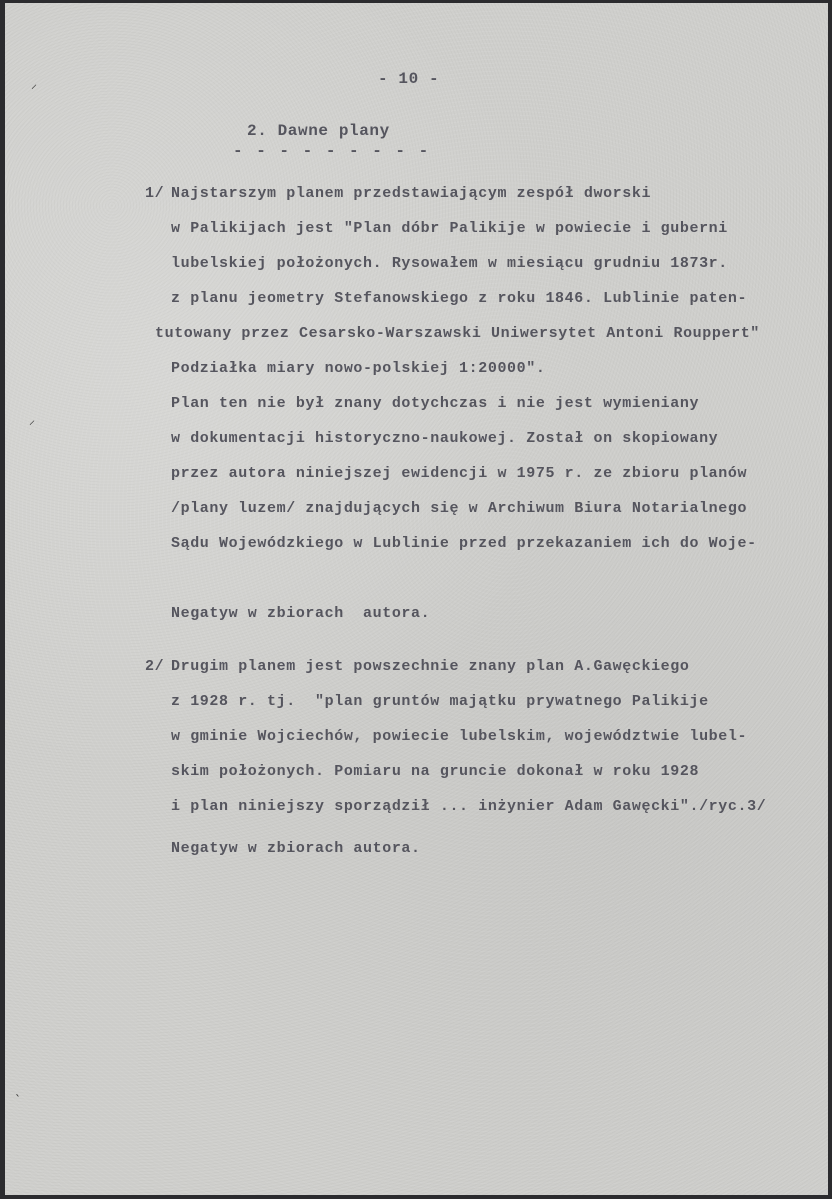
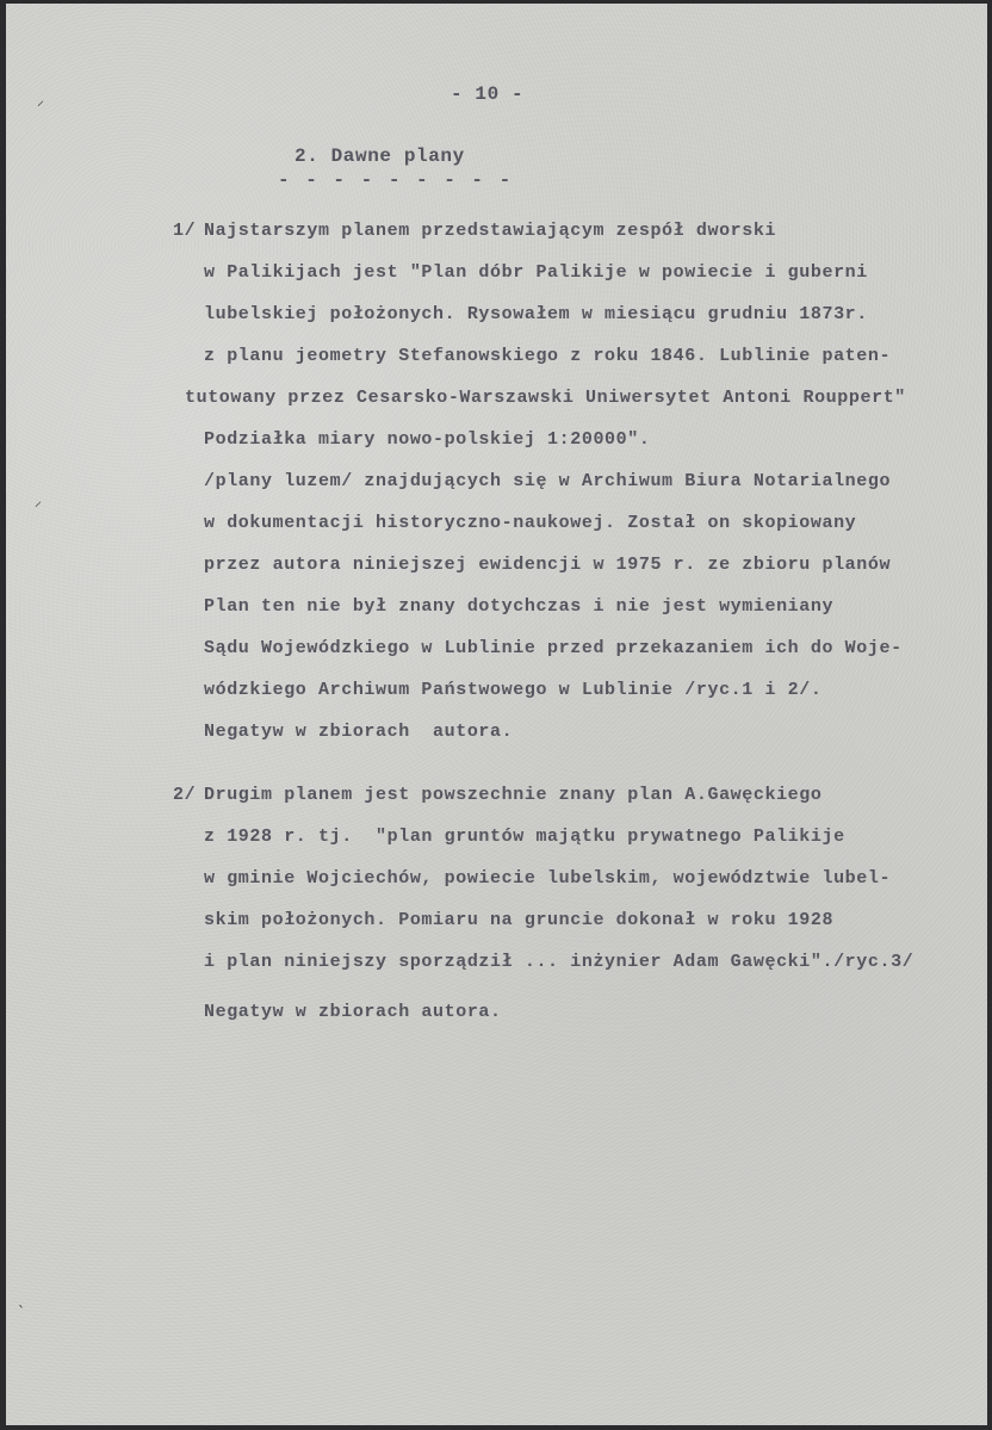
  ⸝
  ⸝
  ˋ
  - 10 -
  2. Dawne plany
  - - - - - - - - -
  1/
  Najstarszym planem przedstawiającym zespół dworski
  w Palikijach jest "Plan dóbr Palikije w powiecie i guberni
  lubelskiej położonych. Rysowałem w miesiącu grudniu 1873r.
  z planu jeometry Stefanowskiego z roku 1846. Lublinie paten-
  tutowany przez Cesarsko-Warszawski Uniwersytet Antoni Rouppert"
  Podziałka miary nowo-polskiej 1:20000".
- Plan ten nie był znany dotychczas i nie jest wymieniany
+ /plany luzem/ znajdujących się w Archiwum Biura Notarialnego
  w dokumentacji historyczno-naukowej. Został on skopiowany
  przez autora niniejszej ewidencji w 1975 r. ze zbioru planów
- /plany luzem/ znajdujących się w Archiwum Biura Notarialnego
+ Plan ten nie był znany dotychczas i nie jest wymieniany
  Sądu Wojewódzkiego w Lublinie przed przekazaniem ich do Woje-
+ wódzkiego Archiwum Państwowego w Lublinie /ryc.1 i 2/.
  Negatyw w zbiorach autora.
  2/
  Drugim planem jest powszechnie znany plan A.Gawęckiego
  z 1928 r. tj. "plan gruntów majątku prywatnego Palikije
  w gminie Wojciechów, powiecie lubelskim, województwie lubel-
  skim położonych. Pomiaru na gruncie dokonał w roku 1928
  i plan niniejszy sporządził ... inżynier Adam Gawęcki"./ryc.3/
  Negatyw w zbiorach autora.
